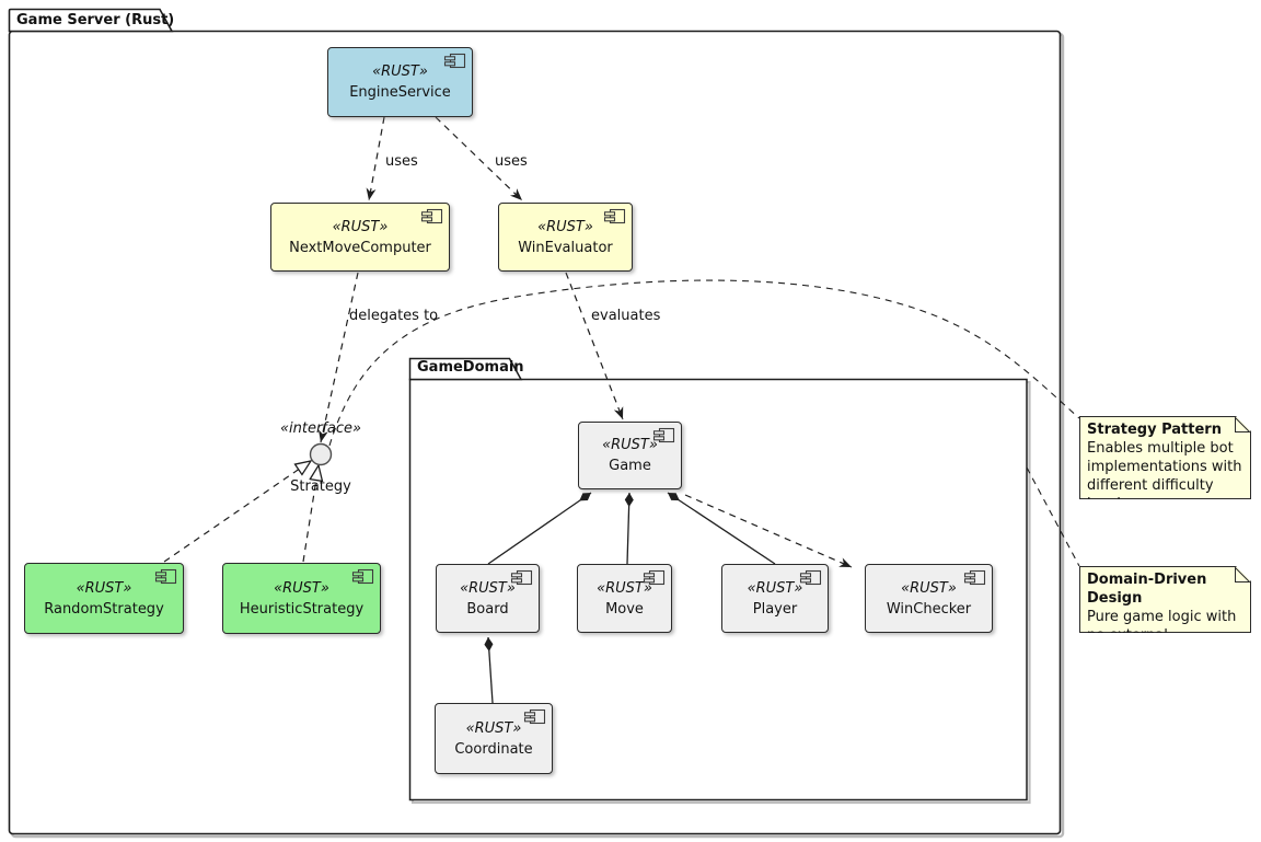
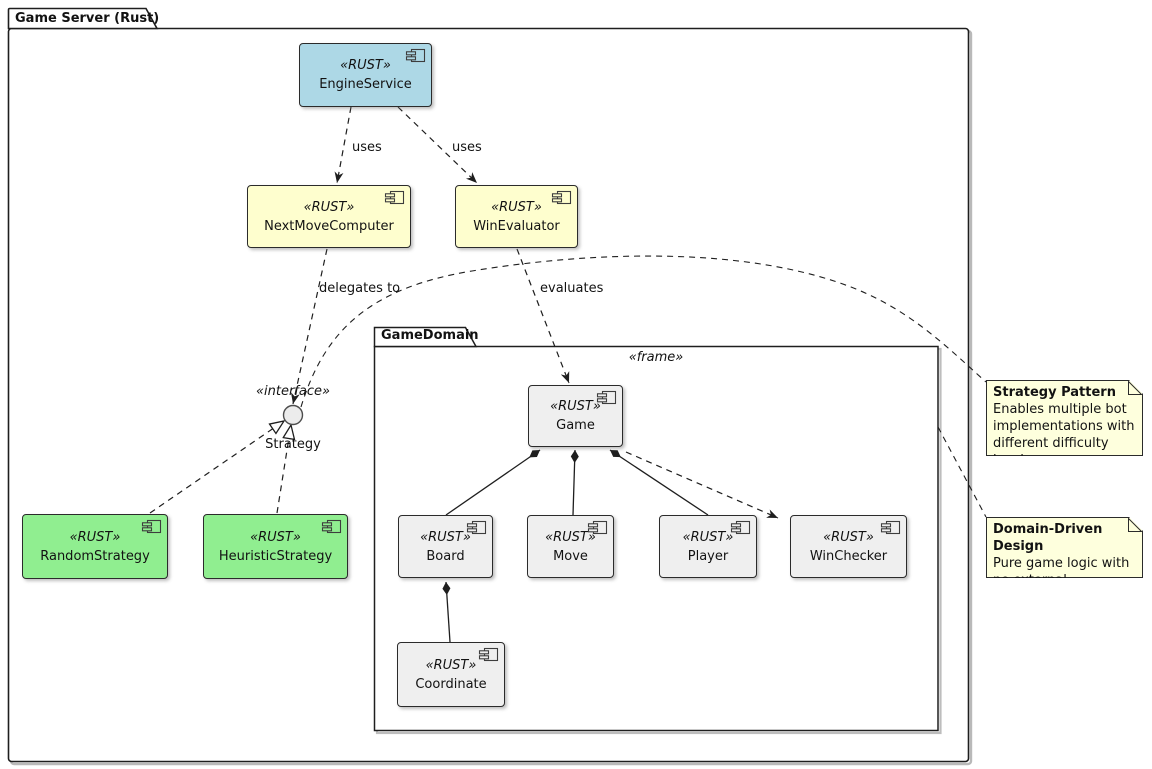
  Game Server (Rust)
  GameDomain
+ «frame»
  «RUST»
  EngineService
  «RUST»
  NextMoveComputer
  «RUST»
  WinEvaluator
  «RUST»
  RandomStrategy
  «RUST»
  HeuristicStrategy
  «RUST»
  Game
  «RUST»
  Board
  «RUST»
  Move
  «RUST»
  Player
  «RUST»
  WinChecker
  «RUST»
  Coordinate
  «interface»
  Strategy
  uses
  uses
  delegates to
  evaluates
  Strategy Pattern
  Enables multiple bot implementations with different difficulty
  Domain-Driven Design
